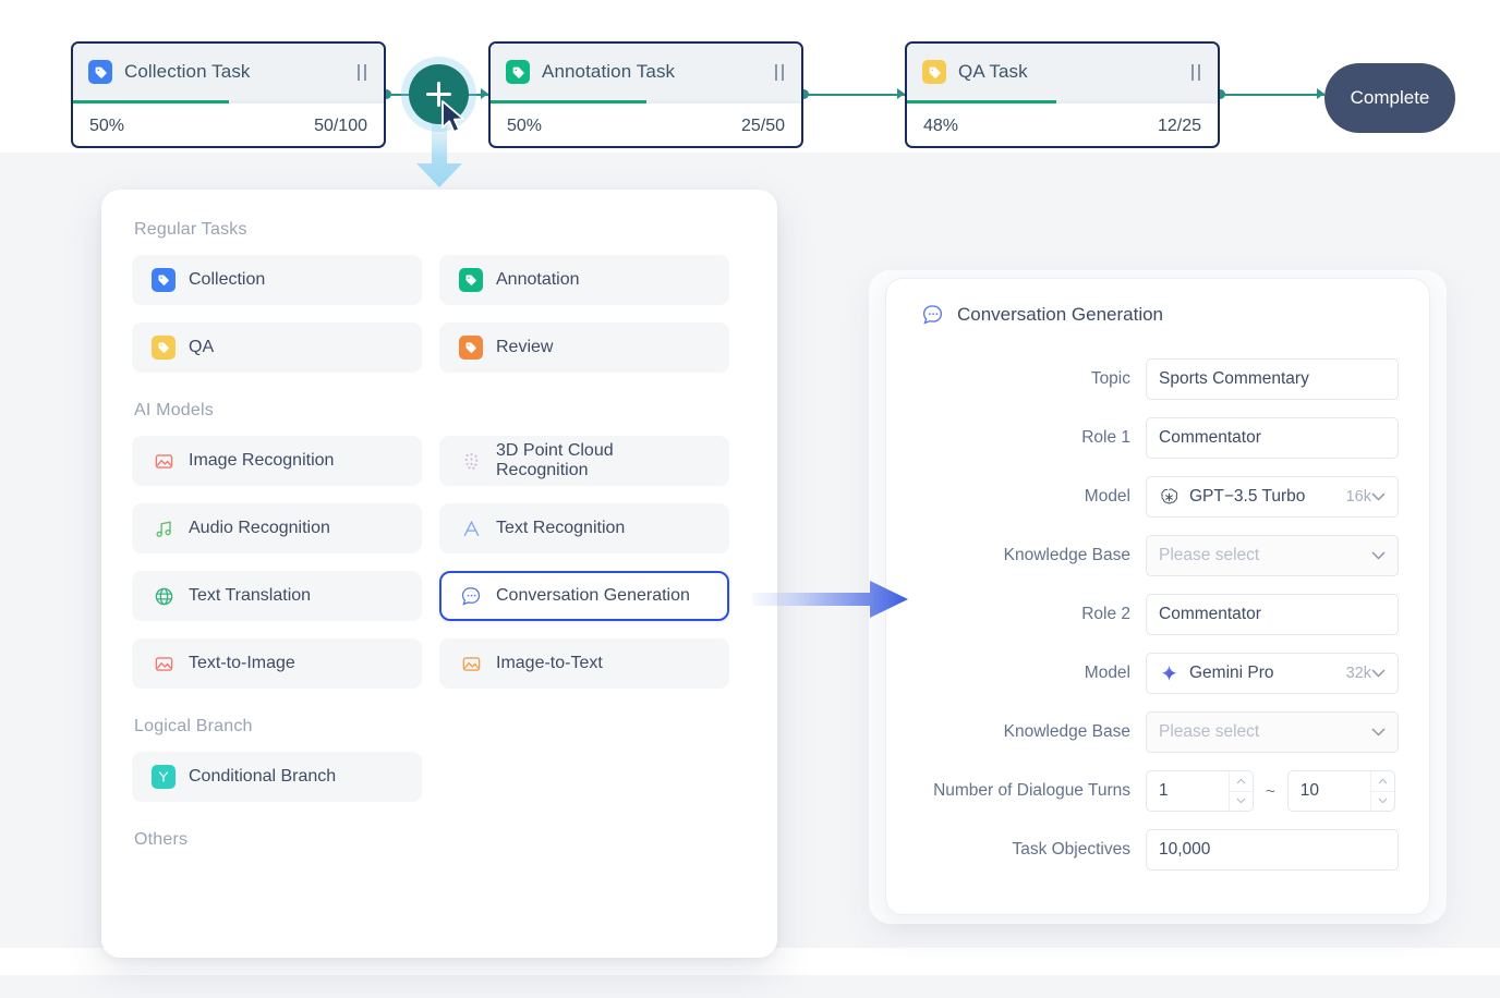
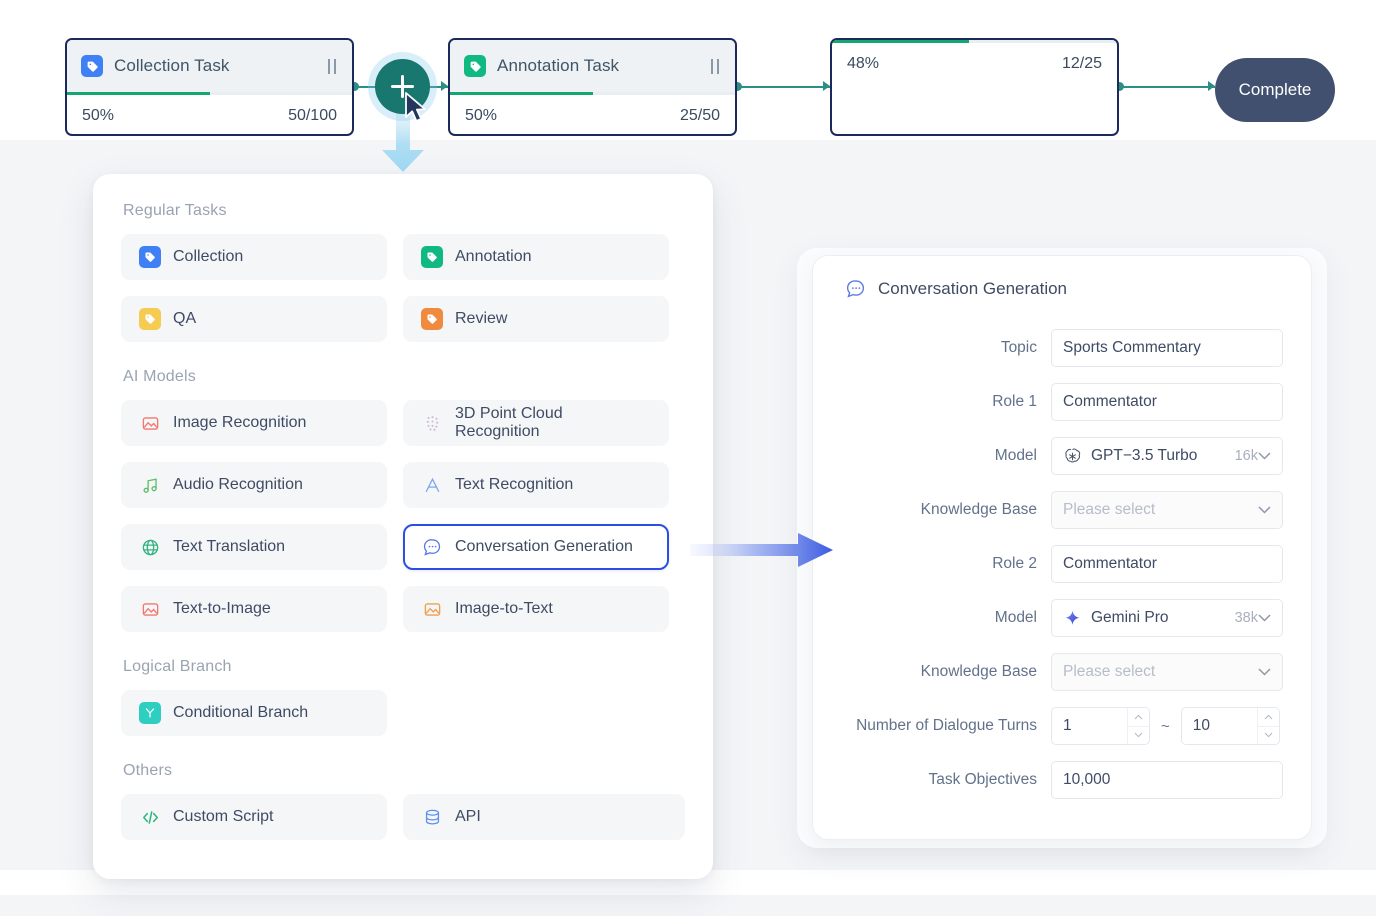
  Collection Task
  50%
  50/100
  Annotation Task
  50%
  25/50
- QA Task
  48%
  12/25
  Complete
  Regular Tasks
  Collection
  Annotation
  QA
  Review
  AI Models
  Image Recognition
  3D Point Cloud Recognition
  Audio Recognition
  Text Recognition
  Text Translation
  Conversation Generation
  Text-to-Image
  Image-to-Text
  Logical Branch
  Conditional Branch
  Others
+ Custom Script
+ API
  Conversation Generation
  Topic
  Sports Commentary
  Role 1
  Commentator
  Model
  GPT−3.5 Turbo
  16k
  Knowledge Base
  Please select
  Role 2
  Commentator
  Model
  Gemini Pro
- 32k
+ 38k
  Knowledge Base
  Please select
  Number of Dialogue Turns
  1
  ~
  10
  Task Objectives
  10,000
